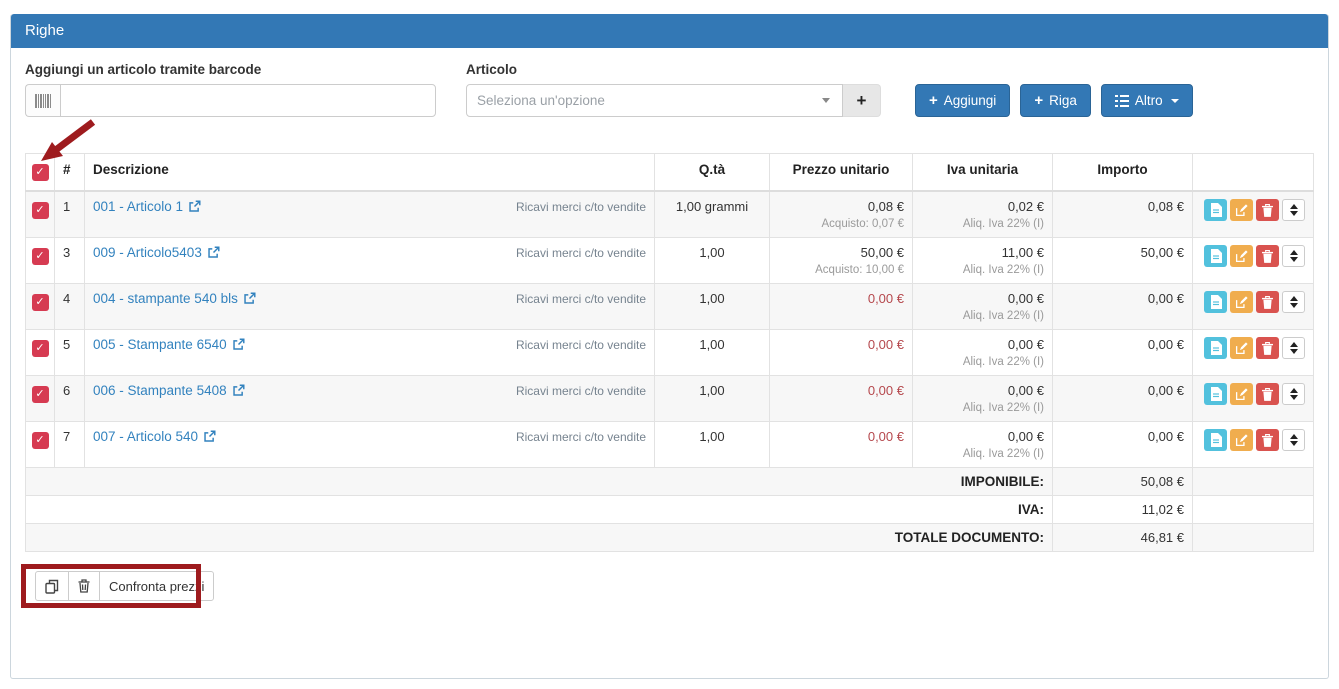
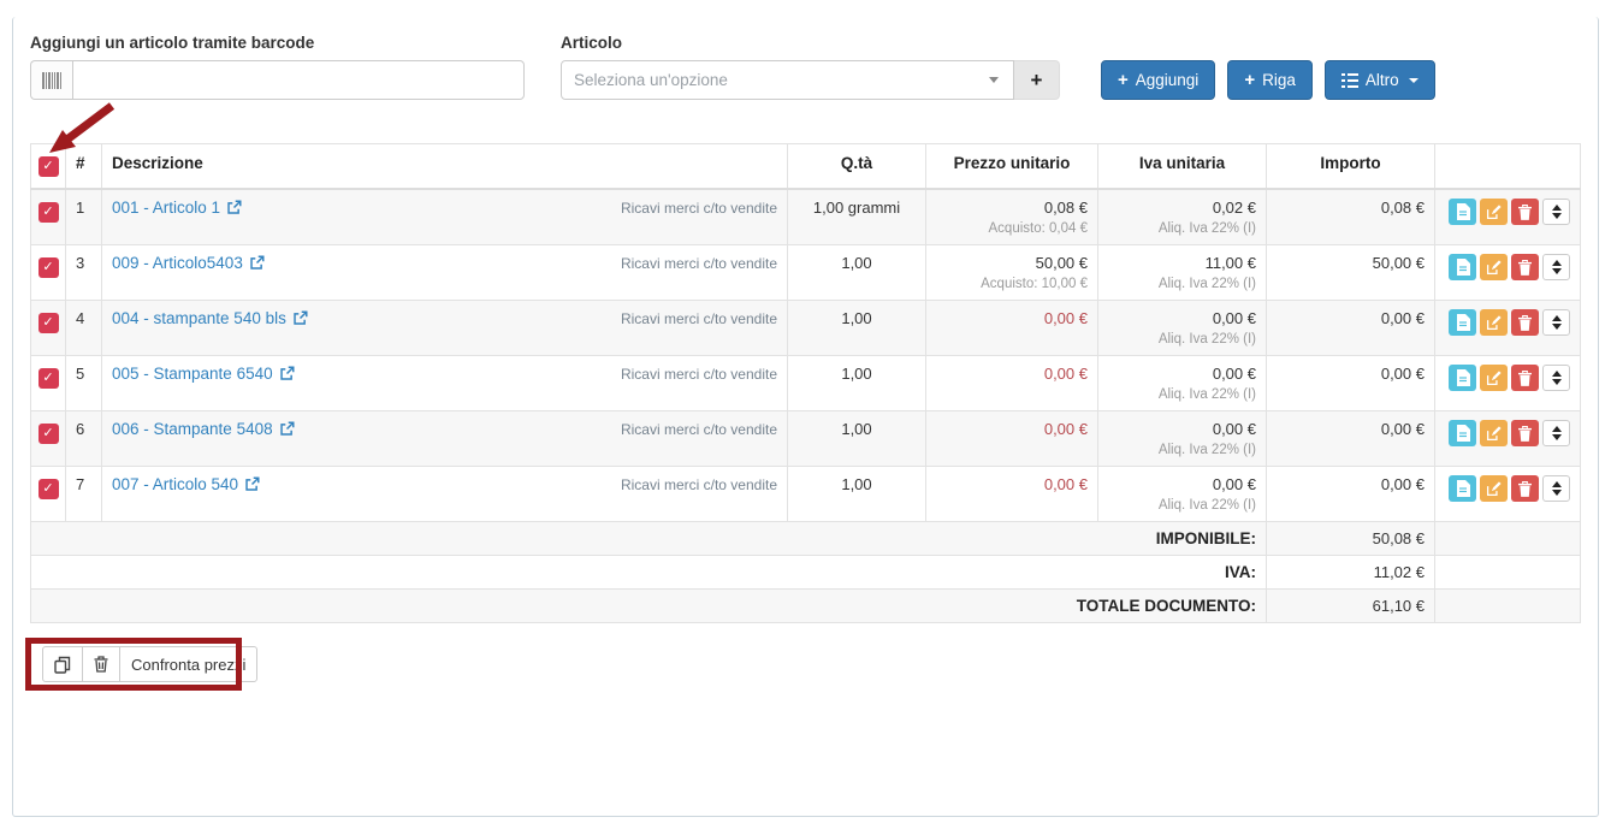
- Righe
  Aggiungi un articolo tramite barcode
  Articolo
  Seleziona un'opzione
  Aggiungi
  Riga
  Altro
  	#	Descrizione	Q.tà	Prezzo unitario	Iva unitaria	Importo
- 	1	001 - Articolo 1 Ricavi merci c/to vendite	1,00 grammi	0,08 € Acquisto: 0,07 €	0,02 € Aliq. Iva 22% (I)	0,08 €
+ 	1	001 - Articolo 1 Ricavi merci c/to vendite	1,00 grammi	0,08 € Acquisto: 0,04 €	0,02 € Aliq. Iva 22% (I)	0,08 €
  	3	009 - Articolo5403 Ricavi merci c/to vendite	1,00	50,00 € Acquisto: 10,00 €	11,00 € Aliq. Iva 22% (I)	50,00 €
  	4	004 - stampante 540 bls Ricavi merci c/to vendite	1,00	0,00 €	0,00 € Aliq. Iva 22% (I)	0,00 €
  	5	005 - Stampante 6540 Ricavi merci c/to vendite	1,00	0,00 €	0,00 € Aliq. Iva 22% (I)	0,00 €
  	6	006 - Stampante 5408 Ricavi merci c/to vendite	1,00	0,00 €	0,00 € Aliq. Iva 22% (I)	0,00 €
  	7	007 - Articolo 540 Ricavi merci c/to vendite	1,00	0,00 €	0,00 € Aliq. Iva 22% (I)	0,00 €
  IMPONIBILE:	50,08 €
  IVA:	11,02 €
- TOTALE DOCUMENTO:	46,81 €
+ TOTALE DOCUMENTO:	61,10 €
  Confronta prezzi
